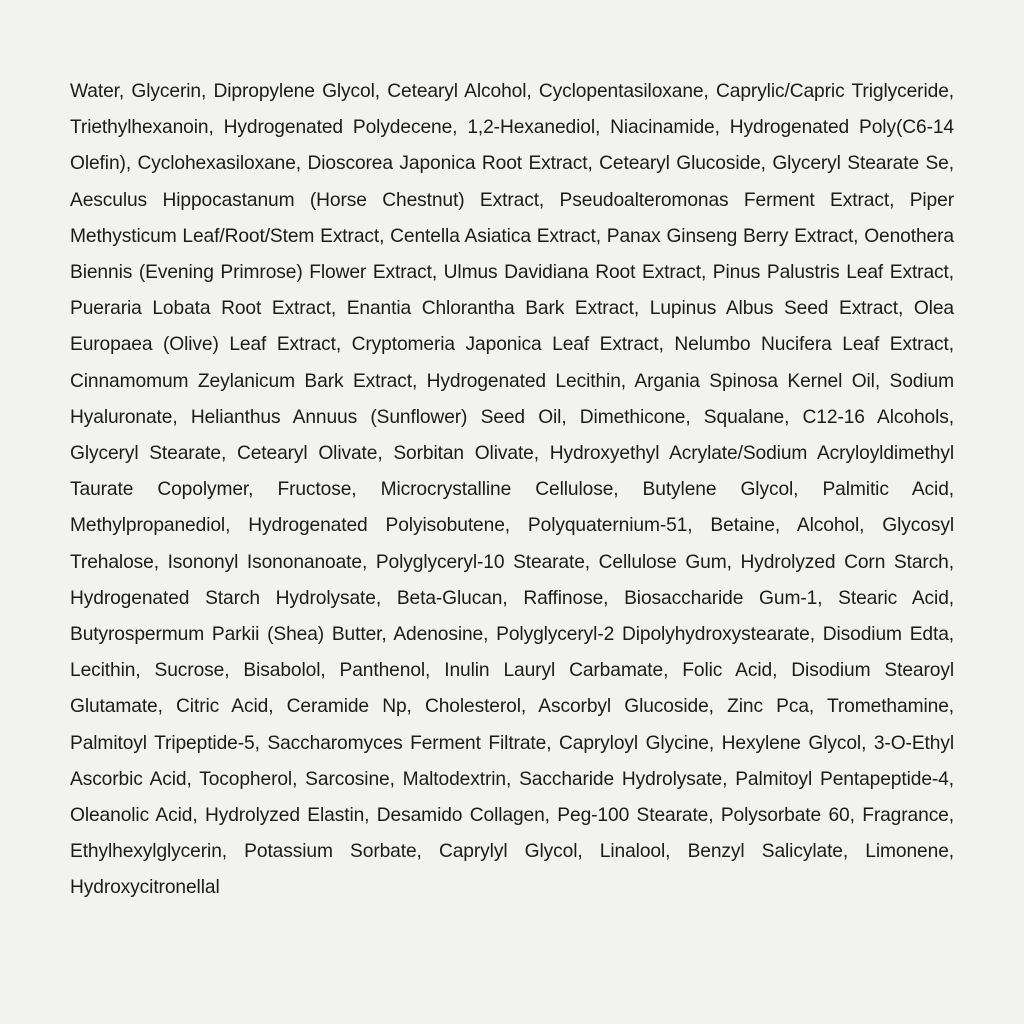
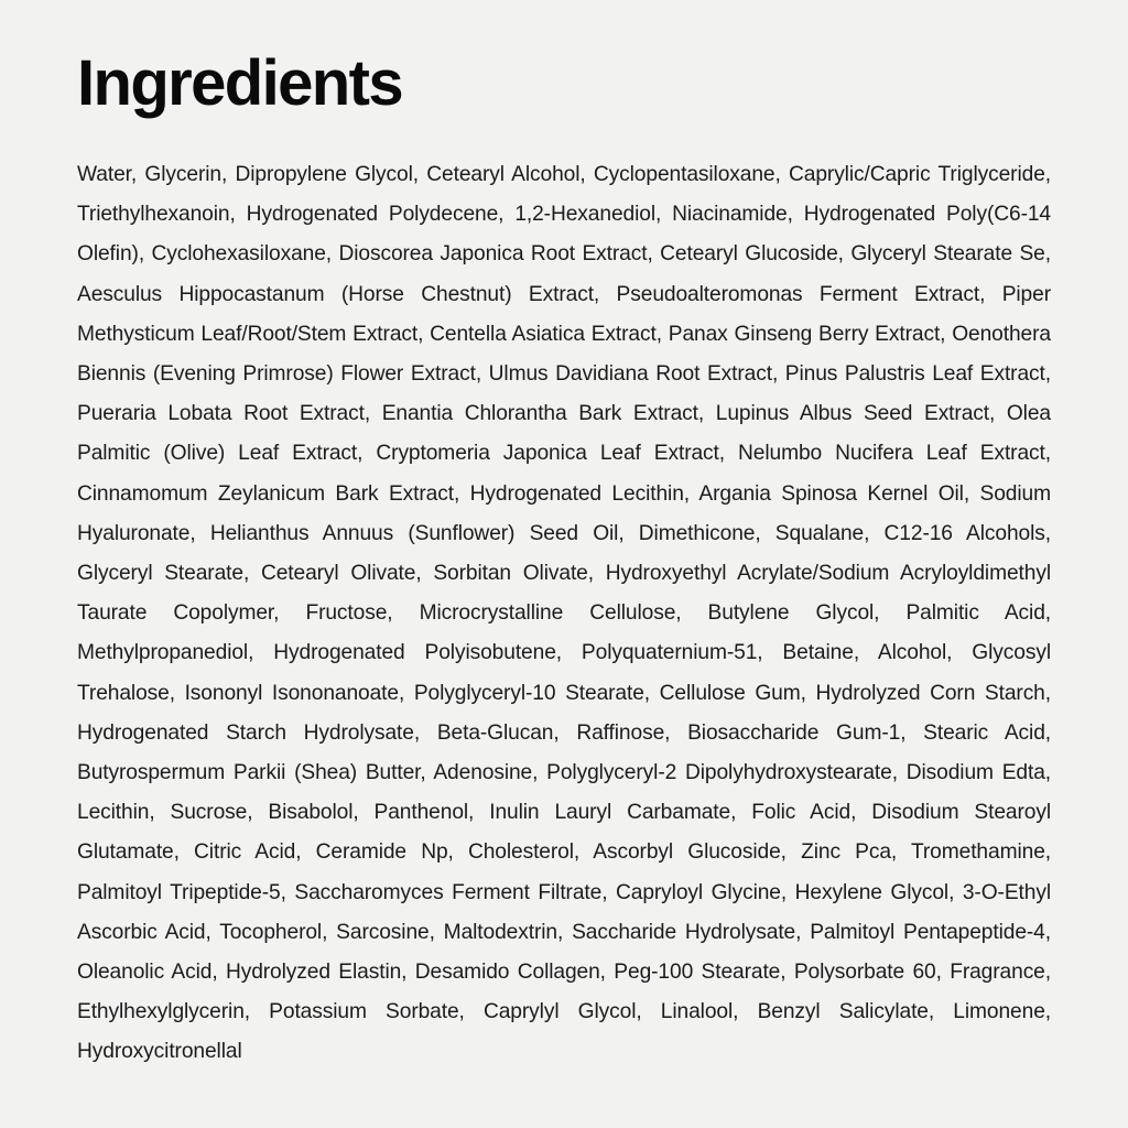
+ Ingredients
- Water, Glycerin, Dipropylene Glycol, Cetearyl Alcohol, Cyclopentasiloxane, Caprylic/Capric Triglyceride, Triethylhexanoin, Hydrogenated Polydecene, 1,2-Hexanediol, Niacinamide, Hydrogenated Poly(C6-14 Olefin), Cyclohexasiloxane, Dioscorea Japonica Root Extract, Cetearyl Glucoside, Glyceryl Stearate Se, Aesculus Hippocastanum (Horse Chestnut) Extract, Pseudoalteromonas Ferment Extract, Piper Methysticum Leaf/Root/Stem Extract, Centella Asiatica Extract, Panax Ginseng Berry Extract, Oenothera Biennis (Evening Primrose) Flower Extract, Ulmus Davidiana Root Extract, Pinus Palustris Leaf Extract, Pueraria Lobata Root Extract, Enantia Chlorantha Bark Extract, Lupinus Albus Seed Extract, Olea Europaea (Olive) Leaf Extract, Cryptomeria Japonica Leaf Extract, Nelumbo Nucifera Leaf Extract, Cinnamomum Zeylanicum Bark Extract, Hydrogenated Lecithin, Argania Spinosa Kernel Oil, Sodium Hyaluronate, Helianthus Annuus (Sunflower) Seed Oil, Dimethicone, Squalane, C12-16 Alcohols, Glyceryl Stearate, Cetearyl Olivate, Sorbitan Olivate, Hydroxyethyl Acrylate/Sodium Acryloyldimethyl Taurate Copolymer, Fructose, Microcrystalline Cellulose, Butylene Glycol, Palmitic Acid, Methylpropanediol, Hydrogenated Polyisobutene, Polyquaternium-51, Betaine, Alcohol, Glycosyl Trehalose, Isononyl Isononanoate, Polyglyceryl-10 Stearate, Cellulose Gum, Hydrolyzed Corn Starch, Hydrogenated Starch Hydrolysate, Beta-Glucan, Raffinose, Biosaccharide Gum-1, Stearic Acid, Butyrospermum Parkii (Shea) Butter, Adenosine, Polyglyceryl-2 Dipolyhydroxystearate, Disodium Edta, Lecithin, Sucrose, Bisabolol, Panthenol, Inulin Lauryl Carbamate, Folic Acid, Disodium Stearoyl Glutamate, Citric Acid, Ceramide Np, Cholesterol, Ascorbyl Glucoside, Zinc Pca, Tromethamine, Palmitoyl Tripeptide-5, Saccharomyces Ferment Filtrate, Capryloyl Glycine, Hexylene Glycol, 3-O-Ethyl Ascorbic Acid, Tocopherol, Sarcosine, Maltodextrin, Saccharide Hydrolysate, Palmitoyl Pentapeptide-4, Oleanolic Acid, Hydrolyzed Elastin, Desamido Collagen, Peg-100 Stearate, Polysorbate 60, Fragrance, Ethylhexylglycerin, Potassium Sorbate, Caprylyl Glycol, Linalool, Benzyl Salicylate, Limonene, Hydroxycitronellal
+ Water, Glycerin, Dipropylene Glycol, Cetearyl Alcohol, Cyclopentasiloxane, Caprylic/Capric Triglyceride, Triethylhexanoin, Hydrogenated Polydecene, 1,2-Hexanediol, Niacinamide, Hydrogenated Poly(C6-14 Olefin), Cyclohexasiloxane, Dioscorea Japonica Root Extract, Cetearyl Glucoside, Glyceryl Stearate Se, Aesculus Hippocastanum (Horse Chestnut) Extract, Pseudoalteromonas Ferment Extract, Piper Methysticum Leaf/Root/Stem Extract, Centella Asiatica Extract, Panax Ginseng Berry Extract, Oenothera Biennis (Evening Primrose) Flower Extract, Ulmus Davidiana Root Extract, Pinus Palustris Leaf Extract, Pueraria Lobata Root Extract, Enantia Chlorantha Bark Extract, Lupinus Albus Seed Extract, Olea Palmitic (Olive) Leaf Extract, Cryptomeria Japonica Leaf Extract, Nelumbo Nucifera Leaf Extract, Cinnamomum Zeylanicum Bark Extract, Hydrogenated Lecithin, Argania Spinosa Kernel Oil, Sodium Hyaluronate, Helianthus Annuus (Sunflower) Seed Oil, Dimethicone, Squalane, C12-16 Alcohols, Glyceryl Stearate, Cetearyl Olivate, Sorbitan Olivate, Hydroxyethyl Acrylate/Sodium Acryloyldimethyl Taurate Copolymer, Fructose, Microcrystalline Cellulose, Butylene Glycol, Palmitic Acid, Methylpropanediol, Hydrogenated Polyisobutene, Polyquaternium-51, Betaine, Alcohol, Glycosyl Trehalose, Isononyl Isononanoate, Polyglyceryl-10 Stearate, Cellulose Gum, Hydrolyzed Corn Starch, Hydrogenated Starch Hydrolysate, Beta-Glucan, Raffinose, Biosaccharide Gum-1, Stearic Acid, Butyrospermum Parkii (Shea) Butter, Adenosine, Polyglyceryl-2 Dipolyhydroxystearate, Disodium Edta, Lecithin, Sucrose, Bisabolol, Panthenol, Inulin Lauryl Carbamate, Folic Acid, Disodium Stearoyl Glutamate, Citric Acid, Ceramide Np, Cholesterol, Ascorbyl Glucoside, Zinc Pca, Tromethamine, Palmitoyl Tripeptide-5, Saccharomyces Ferment Filtrate, Capryloyl Glycine, Hexylene Glycol, 3-O-Ethyl Ascorbic Acid, Tocopherol, Sarcosine, Maltodextrin, Saccharide Hydrolysate, Palmitoyl Pentapeptide-4, Oleanolic Acid, Hydrolyzed Elastin, Desamido Collagen, Peg-100 Stearate, Polysorbate 60, Fragrance, Ethylhexylglycerin, Potassium Sorbate, Caprylyl Glycol, Linalool, Benzyl Salicylate, Limonene, Hydroxycitronellal
